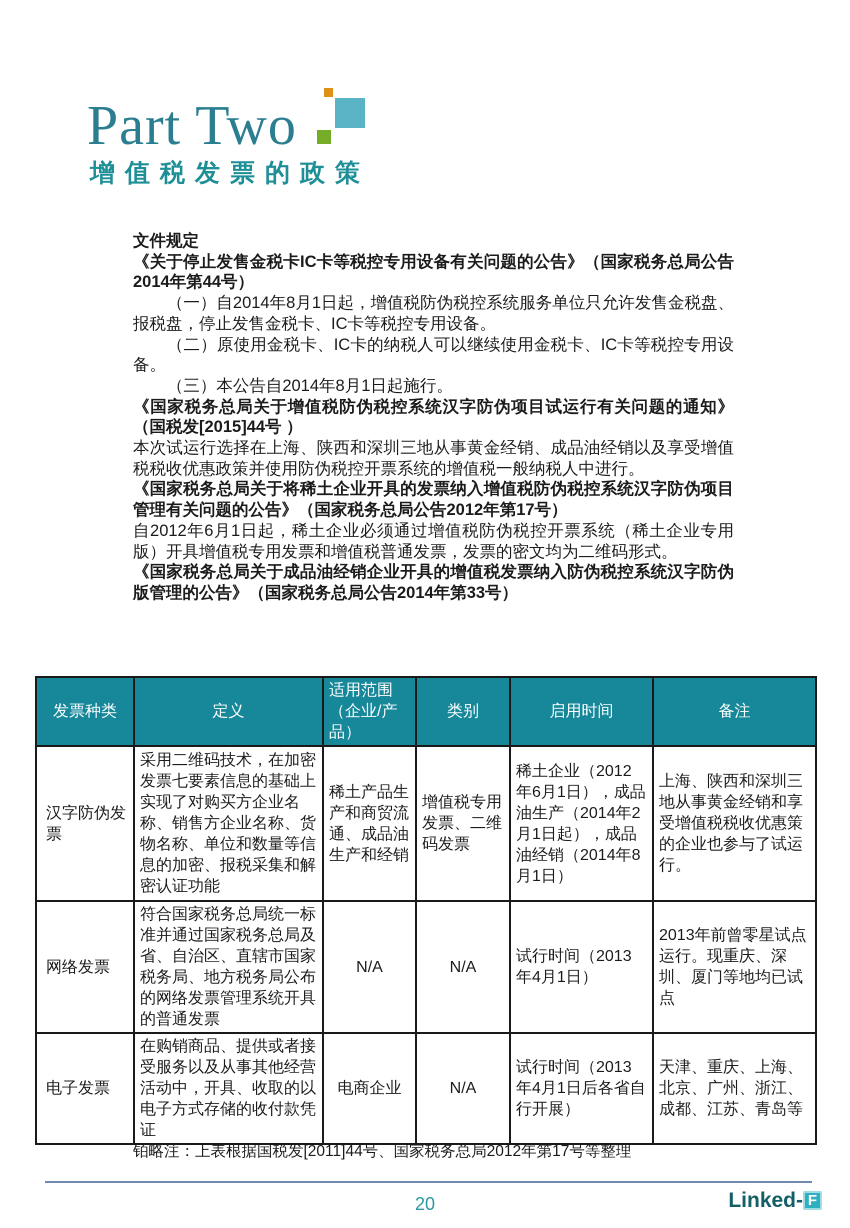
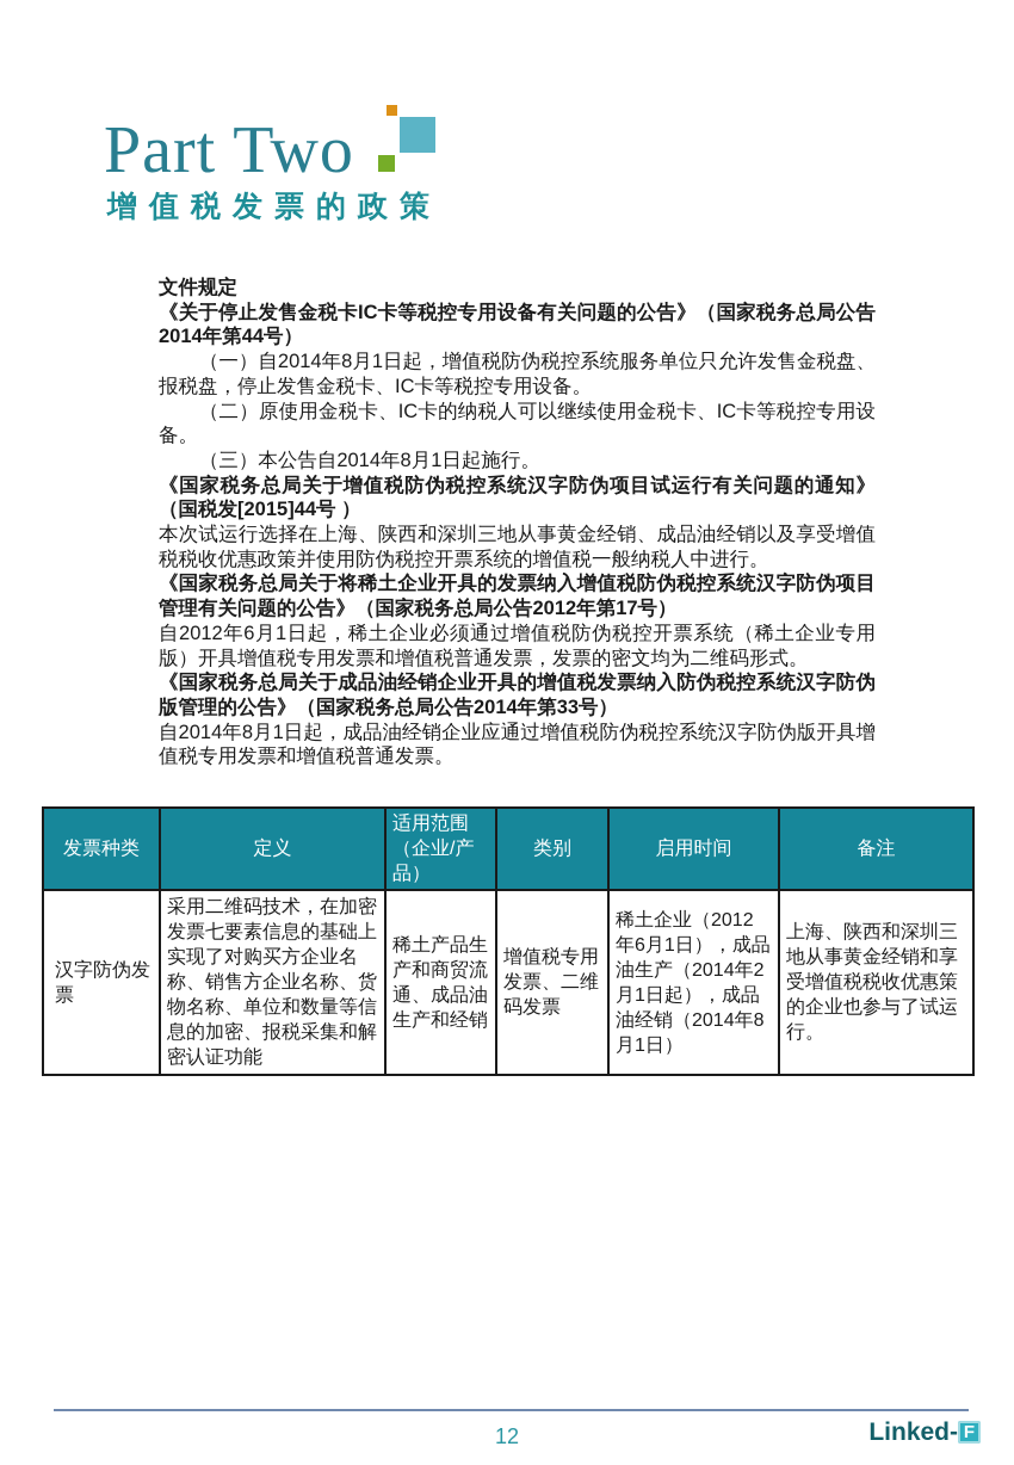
  Part Two
  增值税发票的政策
  文件规定
  《关于停止发售金税卡IC卡等税控专用设备有关问题的公告》（国家税务总局公告2014年第44号）
  （一）自2014年8月1日起，增值税防伪税控系统服务单位只允许发售金税盘、报税盘，停止发售金税卡、IC卡等税控专用设备。
  （二）原使用金税卡、IC卡的纳税人可以继续使用金税卡、IC卡等税控专用设备。
  （三）本公告自2014年8月1日起施行。
  《国家税务总局关于增值税防伪税控系统汉字防伪项目试运行有关问题的通知》（国税发[2015]44号 ）
  本次试运行选择在上海、陕西和深圳三地从事黄金经销、成品油经销以及享受增值税税收优惠政策并使用防伪税控开票系统的增值税一般纳税人中进行。
  《国家税务总局关于将稀土企业开具的发票纳入增值税防伪税控系统汉字防伪项目管理有关问题的公告》（国家税务总局公告2012年第17号）
  自2012年6月1日起，稀土企业必须通过增值税防伪税控开票系统（稀土企业专用版）开具增值税专用发票和增值税普通发票，发票的密文均为二维码形式。
  《国家税务总局关于成品油经销企业开具的增值税发票纳入防伪税控系统汉字防伪版管理的公告》（国家税务总局公告2014年第33号）
+ 自2014年8月1日起，成品油经销企业应通过增值税防伪税控系统汉字防伪版开具增值税专用发票和增值税普通发票。
  发票种类	定义	适用范围（企业/产品）	类别	启用时间	备注
  汉字防伪发票	采用二维码技术，在加密发票七要素信息的基础上实现了对购买方企业名称、销售方企业名称、货物名称、单位和数量等信息的加密、报税采集和解密认证功能	稀土产品生产和商贸流通、成品油生产和经销	增值税专用发票、二维码发票	稀土企业（2012年6月1日），成品油生产（2014年2月1日起），成品油经销（2014年8月1日）	上海、陕西和深圳三地从事黄金经销和享受增值税税收优惠策的企业也参与了试运行。
- 网络发票	符合国家税务总局统一标准并通过国家税务总局及省、自治区、直辖市国家税务局、地方税务局公布的网络发票管理系统开具的普通发票	N/A	N/A	试行时间（2013年4月1日）	2013年前曾零星试点运行。现重庆、深圳、厦门等地均已试点
- 电子发票	在购销商品、提供或者接受服务以及从事其他经营活动中，开具、收取的以电子方式存储的收付款凭证	电商企业	N/A	试行时间（2013年4月1日后各省自行开展）	天津、重庆、上海、北京、广州、浙江、成都、江苏、青岛等
- 铂略注：上表根据国税发[2011]44号、国家税务总局2012年第17号等整理
- 20
+ 12
  Linked- F
